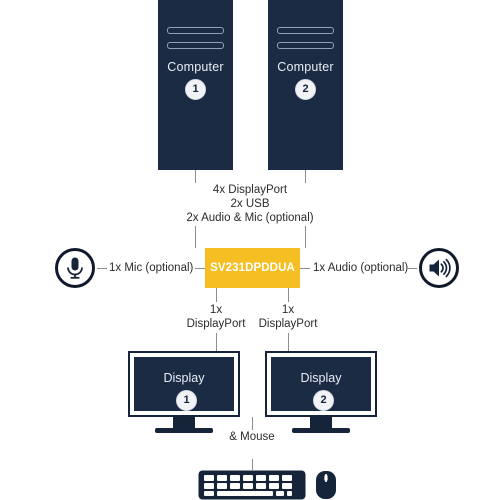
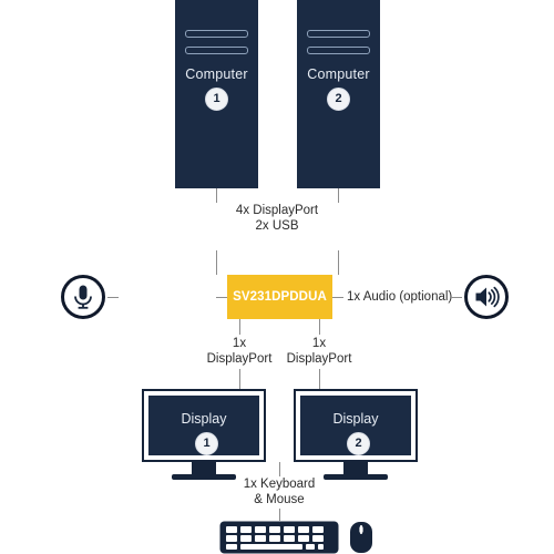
  Computer
  1
  Computer
  2
  4x DisplayPort
  2x USB
- 2x Audio & Mic (optional)
- 1x Mic (optional)
  SV231DPDDUA
  1x Audio (optional
  1x
  DisplayPort
  1x
  DisplayPort
  Display
  1
  Display
  2
+ 1x Keyboard
  & Mouse
